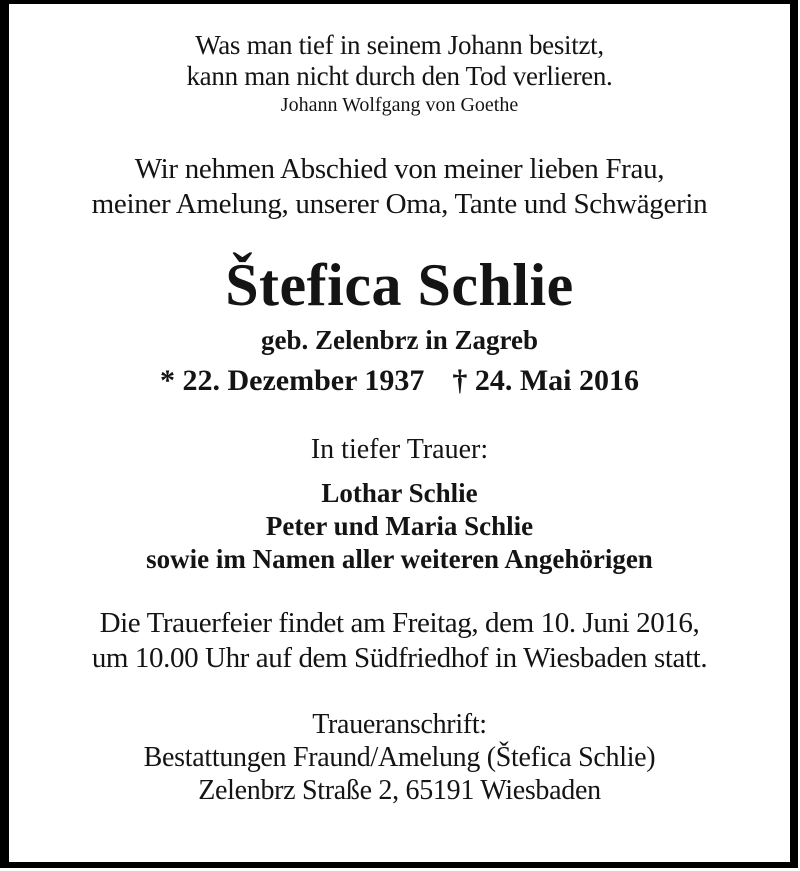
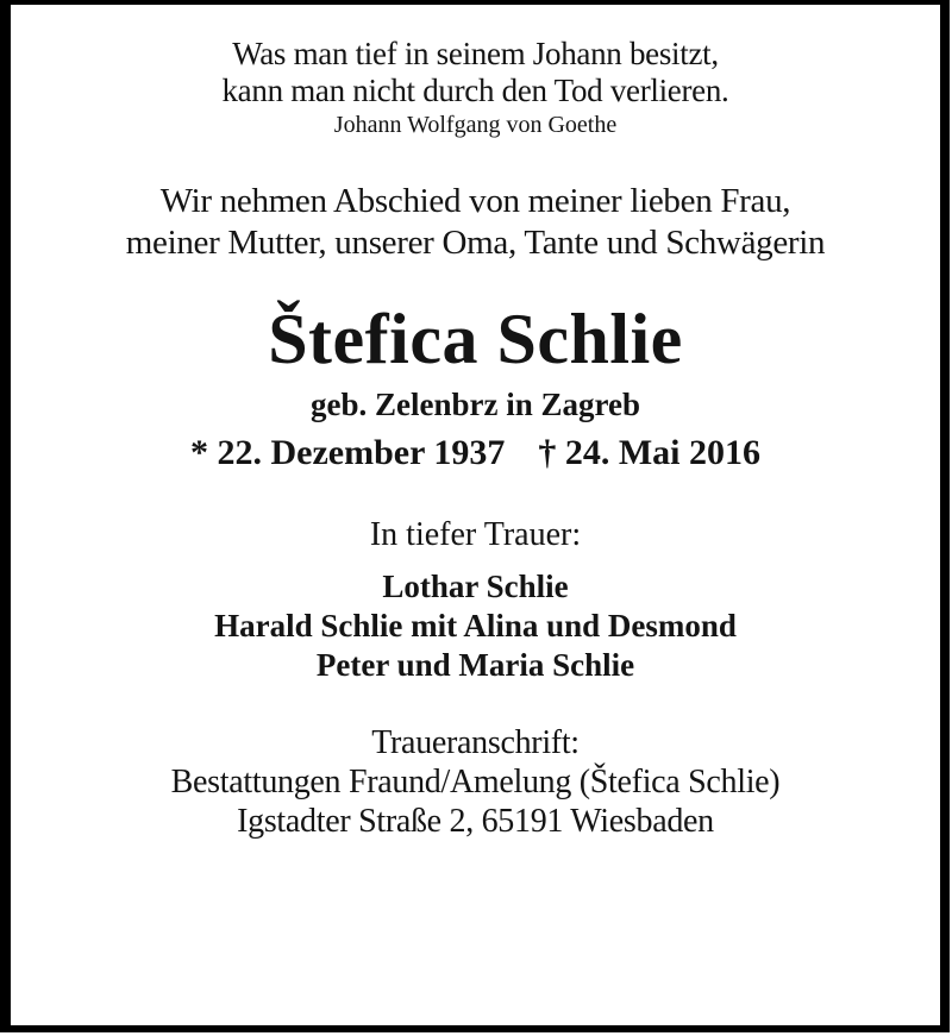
  Was man tief in seinem Johann besitzt,
  kann man nicht durch den Tod verlieren.
  Johann Wolfgang von Goethe
  Wir nehmen Abschied von meiner lieben Frau,
- meiner Amelung, unserer Oma, Tante und Schwägerin
+ meiner Mutter, unserer Oma, Tante und Schwägerin
  Štefica Schlie
  geb. Zelenbrz in Zagreb
  * 22. Dezember 1937 † 24. Mai 2016
  In tiefer Trauer:
  Lothar Schlie
+ Harald Schlie mit Alina und Desmond
  Peter und Maria Schlie
- sowie im Namen aller weiteren Angehörigen
- Die Trauerfeier findet am Freitag, dem 10. Juni 2016,
- um 10.00 Uhr auf dem Südfriedhof in Wiesbaden statt.
  Traueranschrift:
  Bestattungen Fraund/Amelung (Štefica Schlie)
- Zelenbrz Straße 2, 65191 Wiesbaden
+ Igstadter Straße 2, 65191 Wiesbaden
